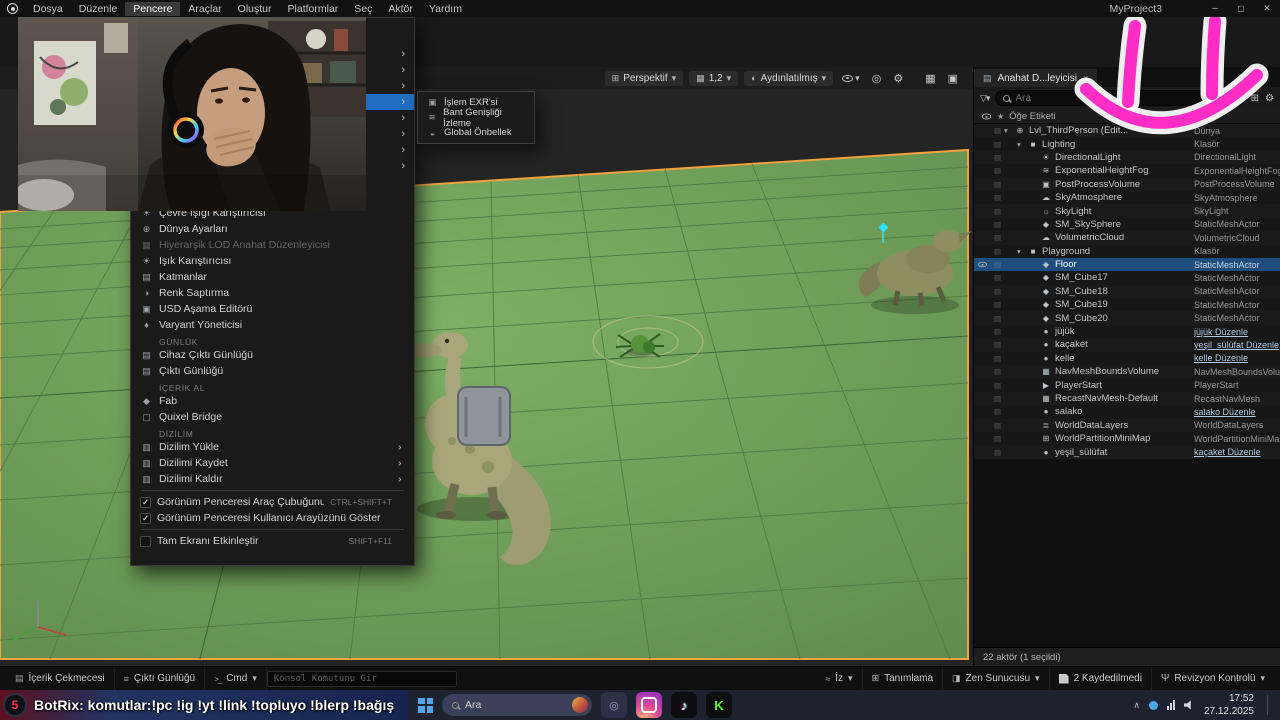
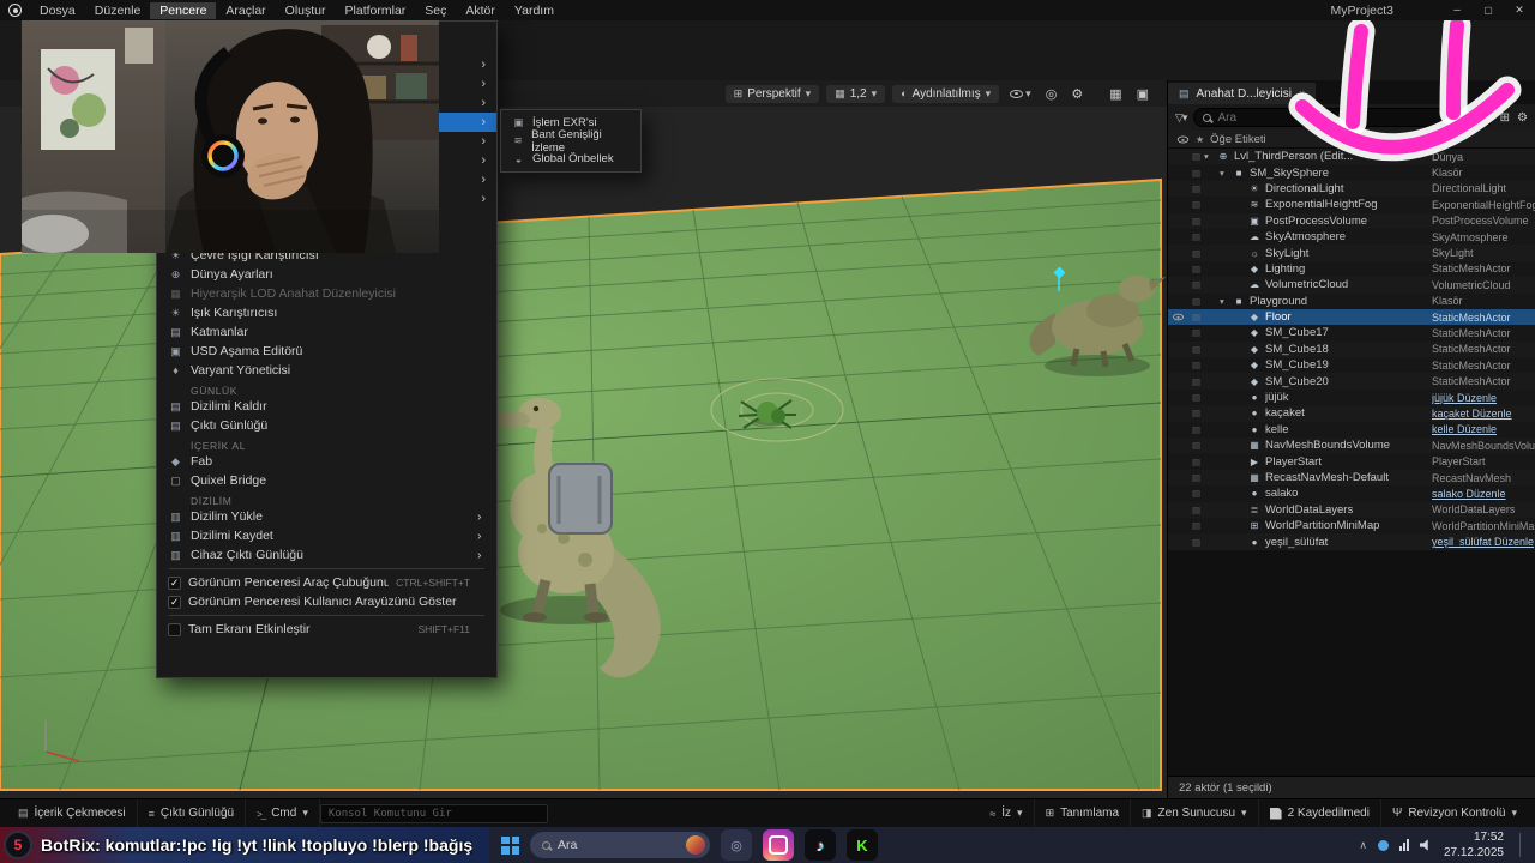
  Dosya
  Düzenle
  Pencere
  Araçlar
  Oluştur
  Platformlar
  Seç
  Aktör
  Yardım
  MyProject3
  Perspektif
  1,2
  Aydınlatılmış
  Anahat D...leyicisi
  Ara
  Öğe Etiketi
  ⊕
  Lvl_ThirdPerson (Edit...
  Dünya
  ■
- Lighting
+ SM_SkySphere
  Klasör
  ☀
  DirectionalLight
  DirectionalLight
  ≋
  ExponentialHeightFog
  ExponentialHeightFo
  ▣
  PostProcessVolume
  PostProcessVolume
  ☁
  SkyAtmosphere
  SkyAtmosphere
  ☼
  SkyLight
  SkyLight
  ◆
- SM_SkySphere
+ Lighting
  StaticMeshActor
  ☁
  VolumetricCloud
  VolumetricCloud
  ■
  Playground
  Klasör
  ◆
  Floor
  StaticMeshActor
  ◆
  SM_Cube17
  StaticMeshActor
  ◆
  SM_Cube18
  StaticMeshActor
  ◆
  SM_Cube19
  StaticMeshActor
  ◆
  SM_Cube20
  StaticMeshActor
  ●
  jüjük
  jüjük Düzenle
  ●
  kaçaket
- yeşil_sülüfat Düzenle
+ kaçaket Düzenle
  ●
  kelle
  kelle Düzenle
  ▦
  NavMeshBoundsVolume
  NavMeshBoundsVolu
  ▶
  PlayerStart
  PlayerStart
  ▦
  RecastNavMesh-Default
  RecastNavMesh
  ●
  salako
  salako Düzenle
  ≣
  WorldDataLayers
  WorldDataLayers
  ⊞
  WorldPartitionMiniMap
  WorldPartitionMiniMa
  ●
  yeşil_sülüfat
- kaçaket Düzenle
+ yeşil_sülüfat Düzenle
  22 aktör (1 seçildi)
  ☀
  Çevre Işığı Karıştırıcısı
  ⊕
  Dünya Ayarları
  ▦
  Hiyerarşik LOD Anahat Düzenleyicisi
  ☀
  Işık Karıştırıcısı
  ▤
  Katmanlar
- ◑
- Renk Saptırma
  ▣
  USD Aşama Editörü
  ♦
  Varyant Yöneticisi
  GÜNLÜK
  ▤
- Cihaz Çıktı Günlüğü
+ Dizilimi Kaldır
  ▤
  Çıktı Günlüğü
  İÇERİK AL
  ◆
  Fab
  ▢
  Quixel Bridge
  DİZİLİM
  ▥
  Dizilim Yükle
  ▥
  Dizilimi Kaydet
  ▥
- Dizilimi Kaldır
+ Cihaz Çıktı Günlüğü
  Görünüm Penceresi Araç Çubuğunu
  CTRL+SHIFT+T
  Görünüm Penceresi Kullanıcı Arayüzünü Göster
  Tam Ekranı Etkinleştir
  SHIFT+F11
  ▣
  İşlem EXR'si
  ≋
  Bant Genişliği İzleme
  ◒
  Global Önbellek
  İçerik Çekmecesi
  Çıktı Günlüğü
  Cmd
  Konsol Komutunu Gir
  İz
  Tanımlama
  Zen Sunucusu
  2 Kaydedilmedi
  Revizyon Kontrolü
  5
  BotRix: komutlar:!pc !ig !yt !link !topluyo !blerp !bağış
  Ara
  ◎
  ♪
  K
  17:52
  27.12.2025
